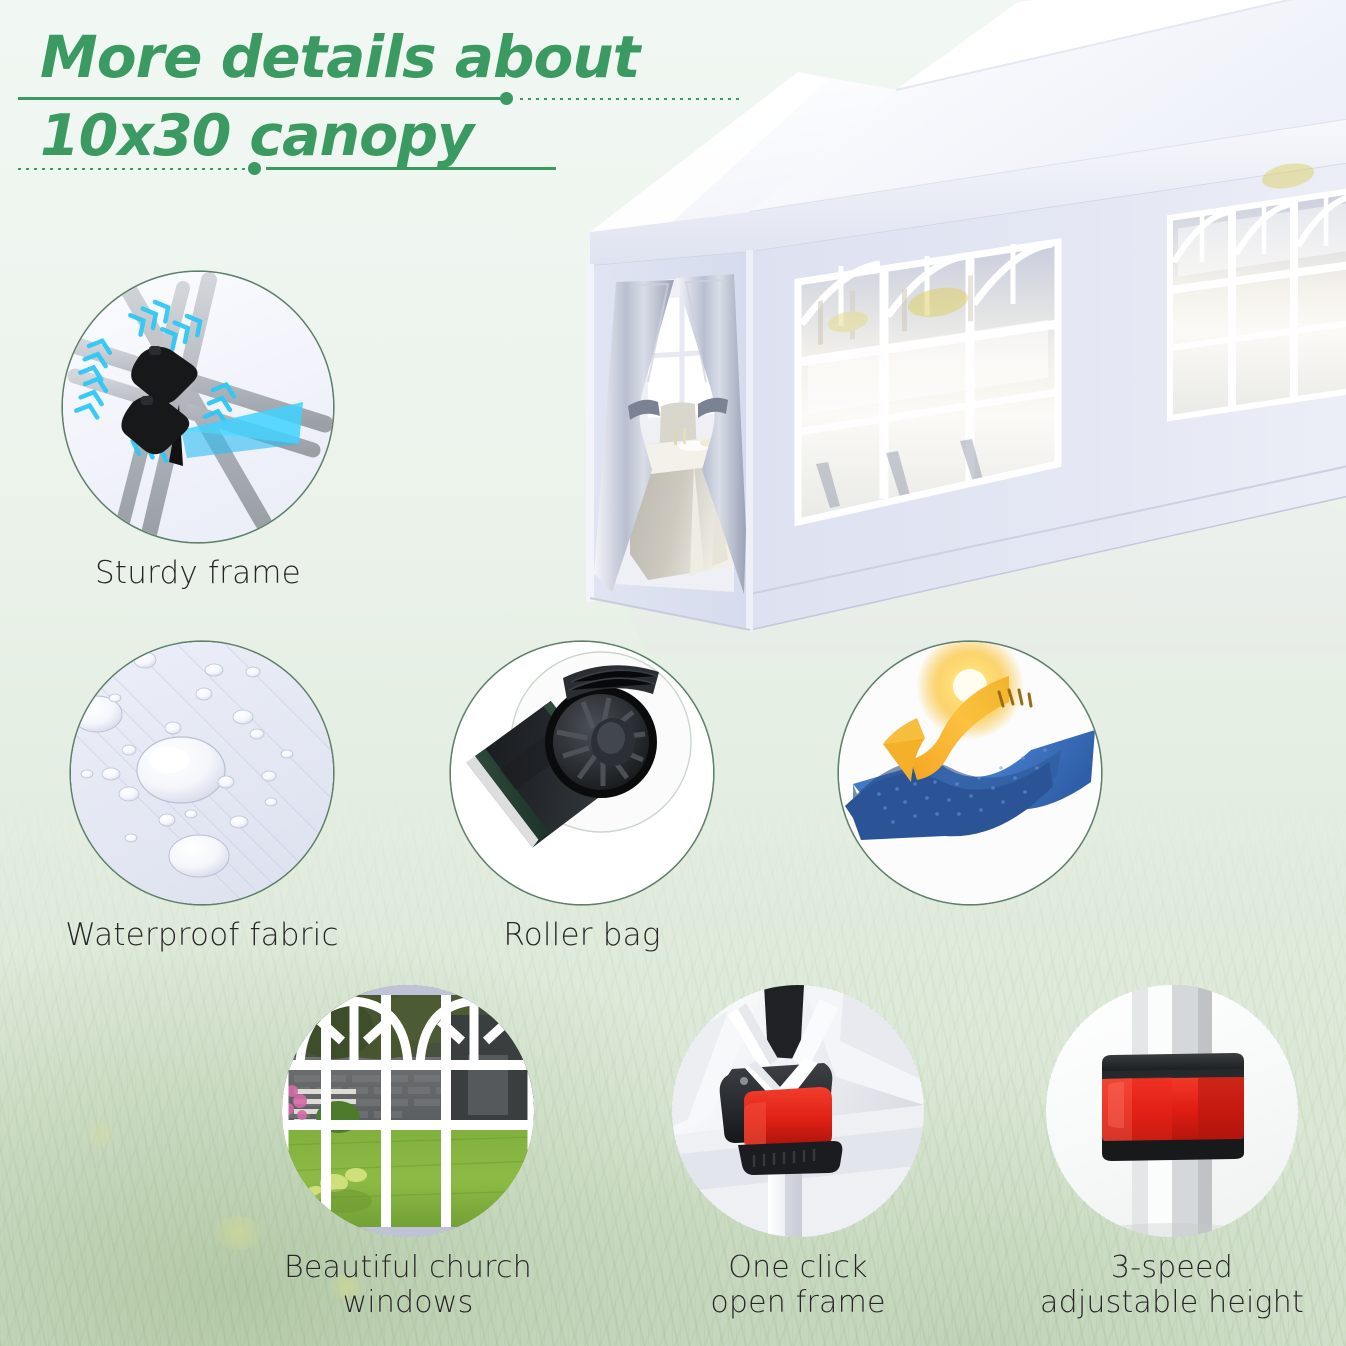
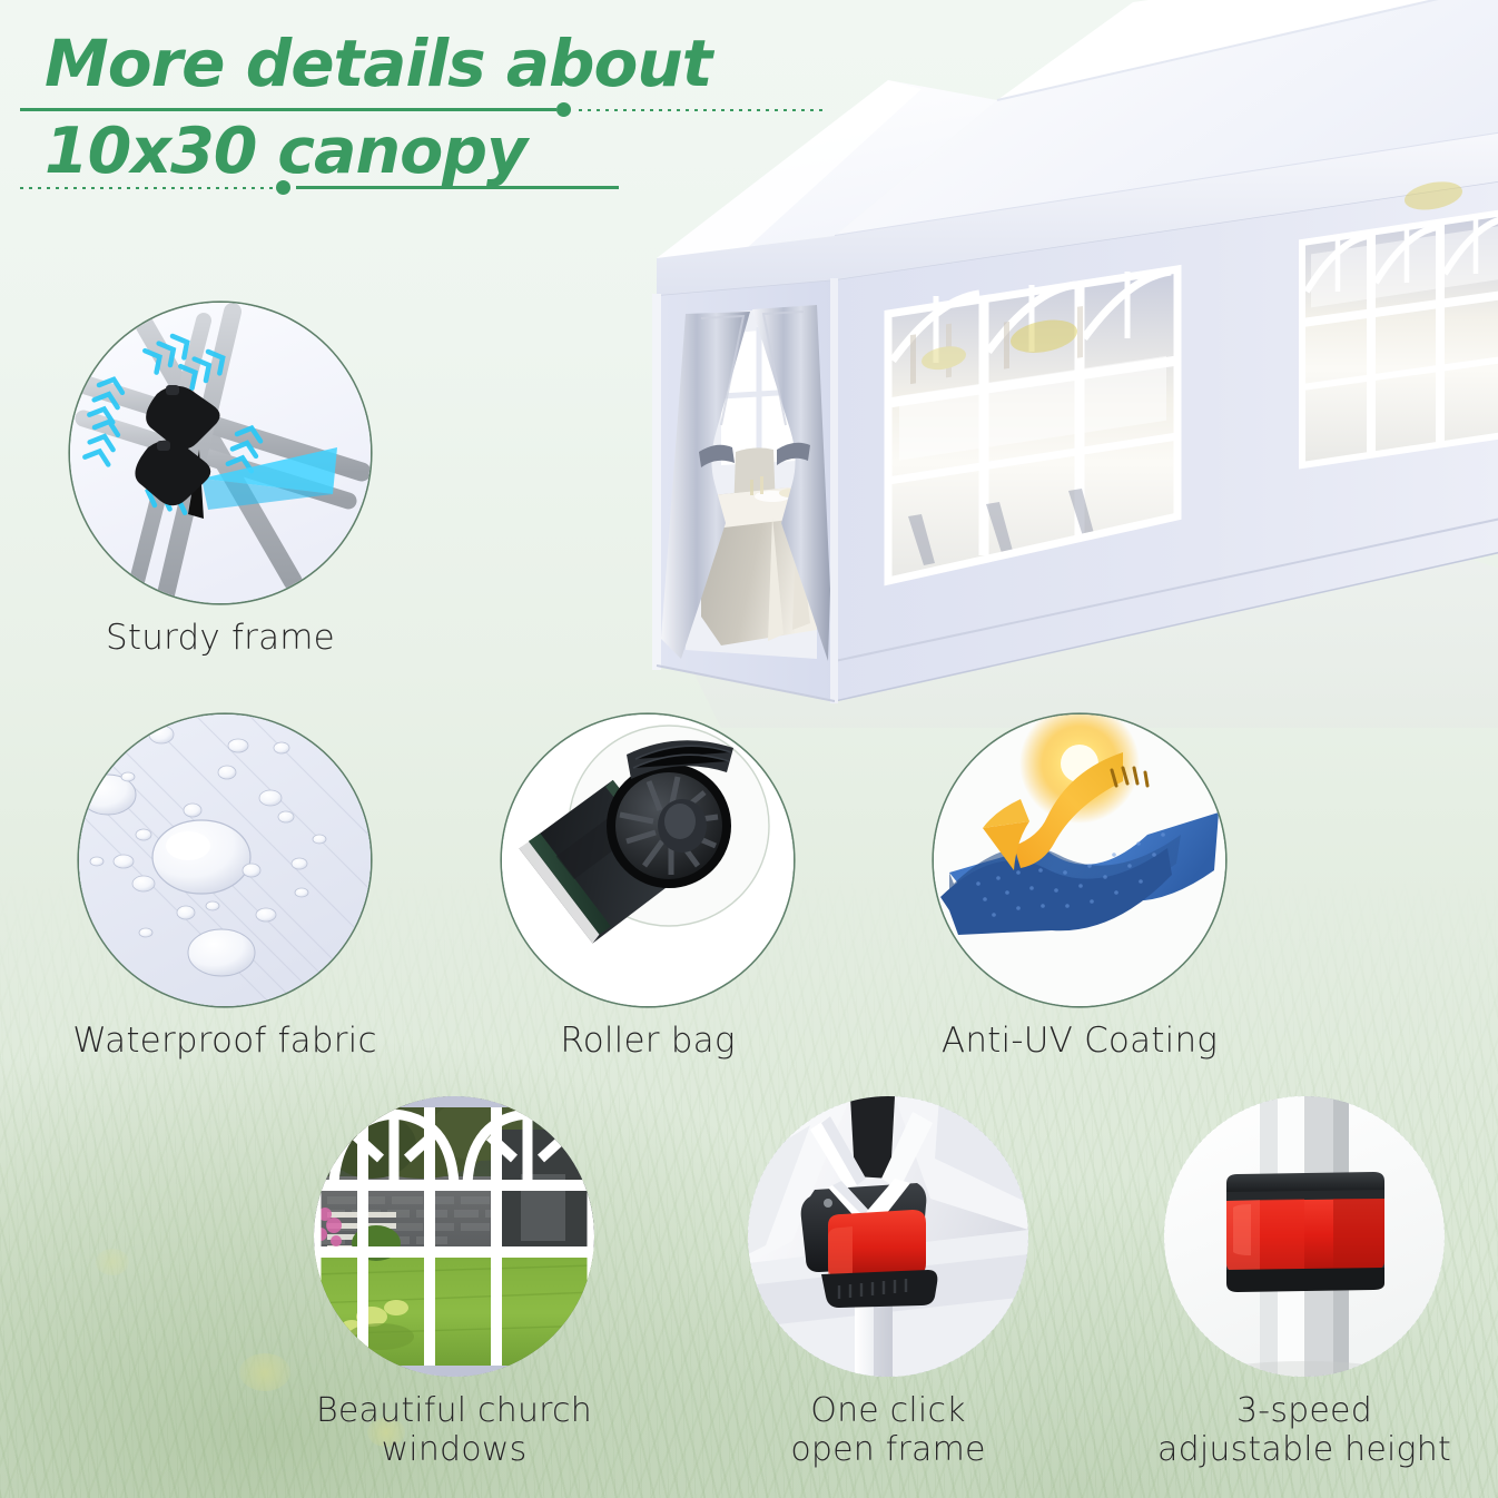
  More details about
  10x30 canopy
  Sturdy frame
  Waterproof fabric
  Roller bag
+ Anti-UV Coating
  Beautiful church
  windows
  One click
  open frame
  3-speed
  adjustable height
